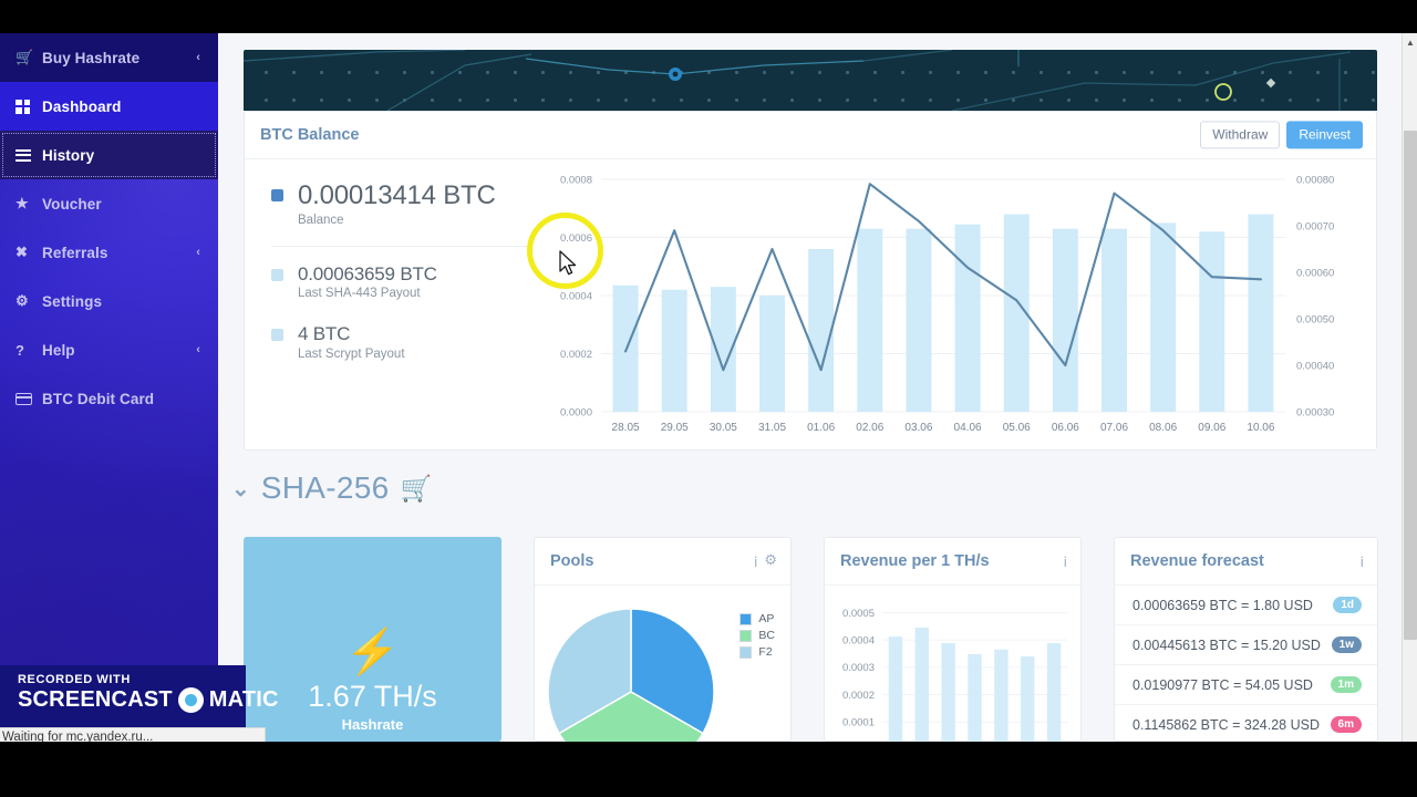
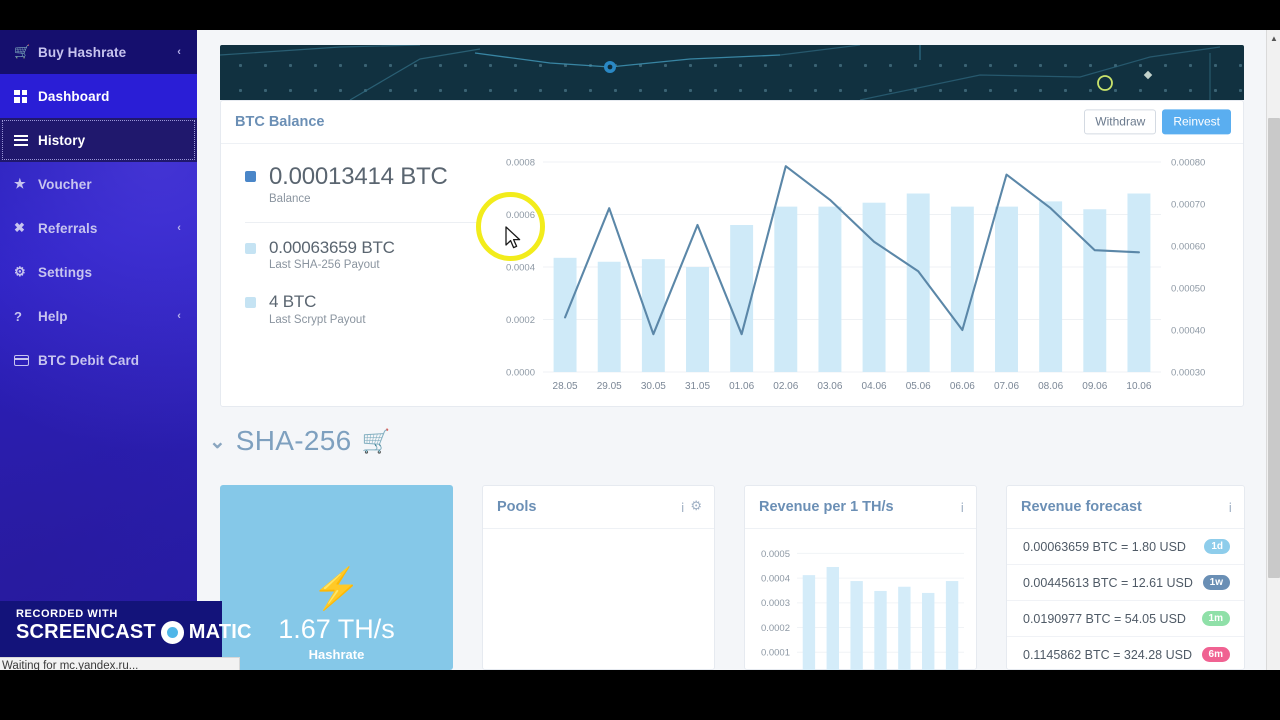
  🛒
  Buy Hashrate
  ‹
  Dashboard
  History
  ★
  Voucher
  ✖
  Referrals
  ‹
  ⚙
  Settings
  ?
  Help
  ‹
  BTC Debit Card
  BTC Balance
  Withdraw
  Reinvest
  0.00013414 BTC
  Balance
  0.00063659 BTC
- Last SHA-443 Payout
+ Last SHA-256 Payout
  4 BTC
  Last Scrypt Payout
  0.0008
  0.0006
  0.0004
  0.0002
  0.0000
  0.00080
  0.00070
  0.00060
  0.00050
  0.00040
  0.00030
  28.05
  29.05
  30.05
  31.05
  01.06
  02.06
  03.06
  04.06
  05.06
  06.06
  07.06
  08.06
  09.06
  10.06
  ⌄
  SHA-256
  🛒
  ⚡
  1.67 TH/s
  Hashrate
  Pools
  ℹ
  ⚙
- AP
- BC
- F2
  Revenue per 1 TH/s
  ℹ
  0.0005
  0.0004
  0.0003
  0.0002
  0.0001
  Revenue forecast
  ℹ
  0.00063659 BTC = 1.80 USD
  1d
- 0.00445613 BTC = 15.20 USD
+ 0.00445613 BTC = 12.61 USD
  1w
  0.0190977 BTC = 54.05 USD
  1m
  0.1145862 BTC = 324.28 USD
  6m
  ▲
  RECORDED WITH
  SCREENCAST
  MATIC
  Waiting for mc.yandex.ru...
